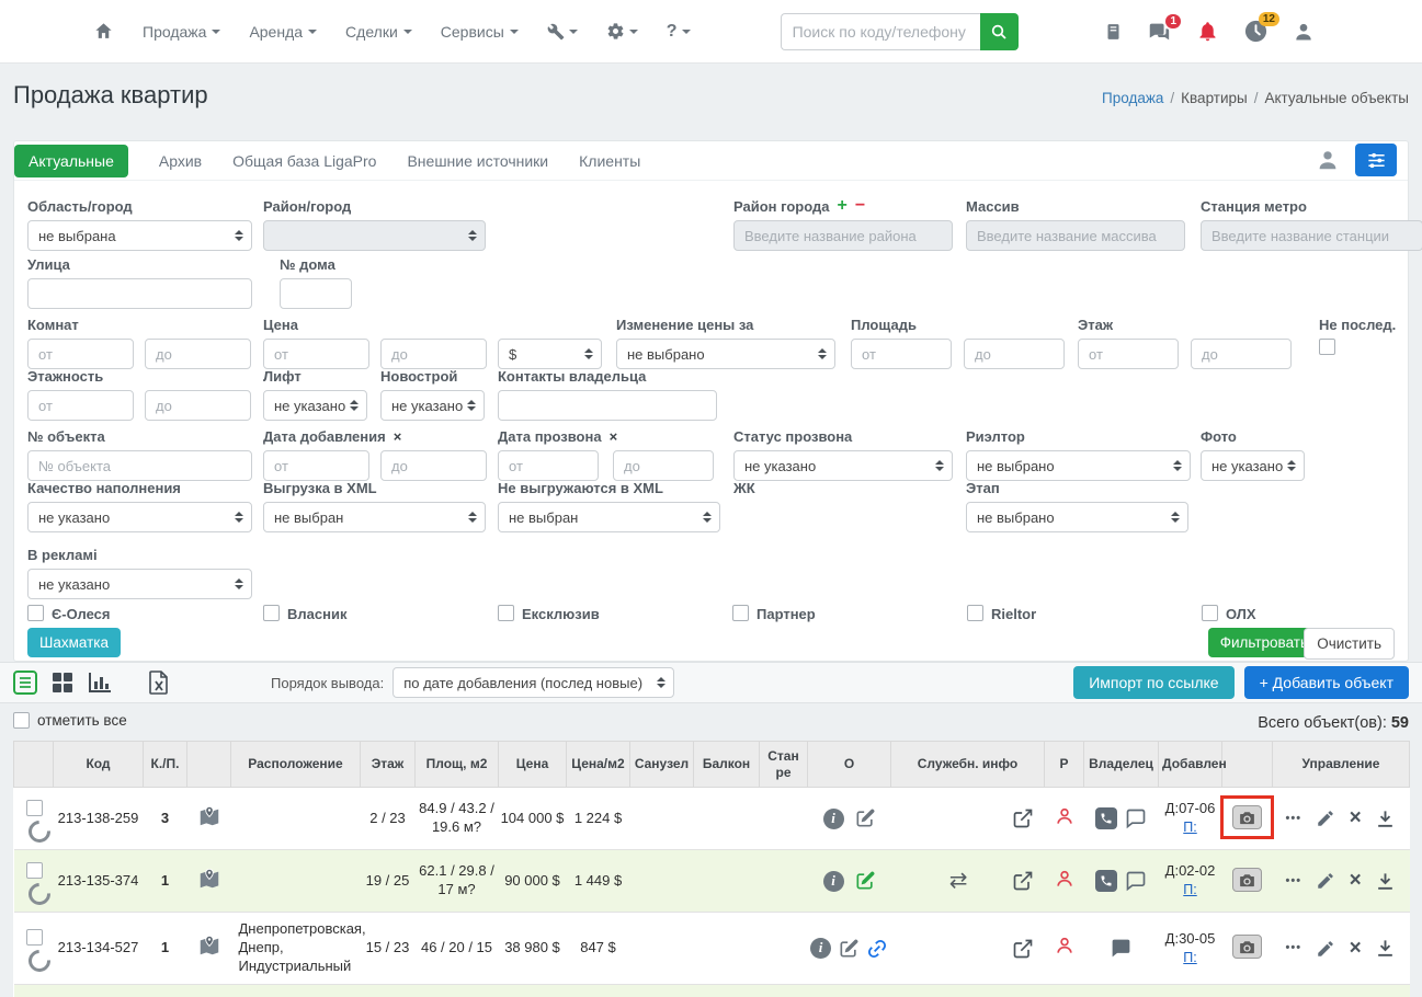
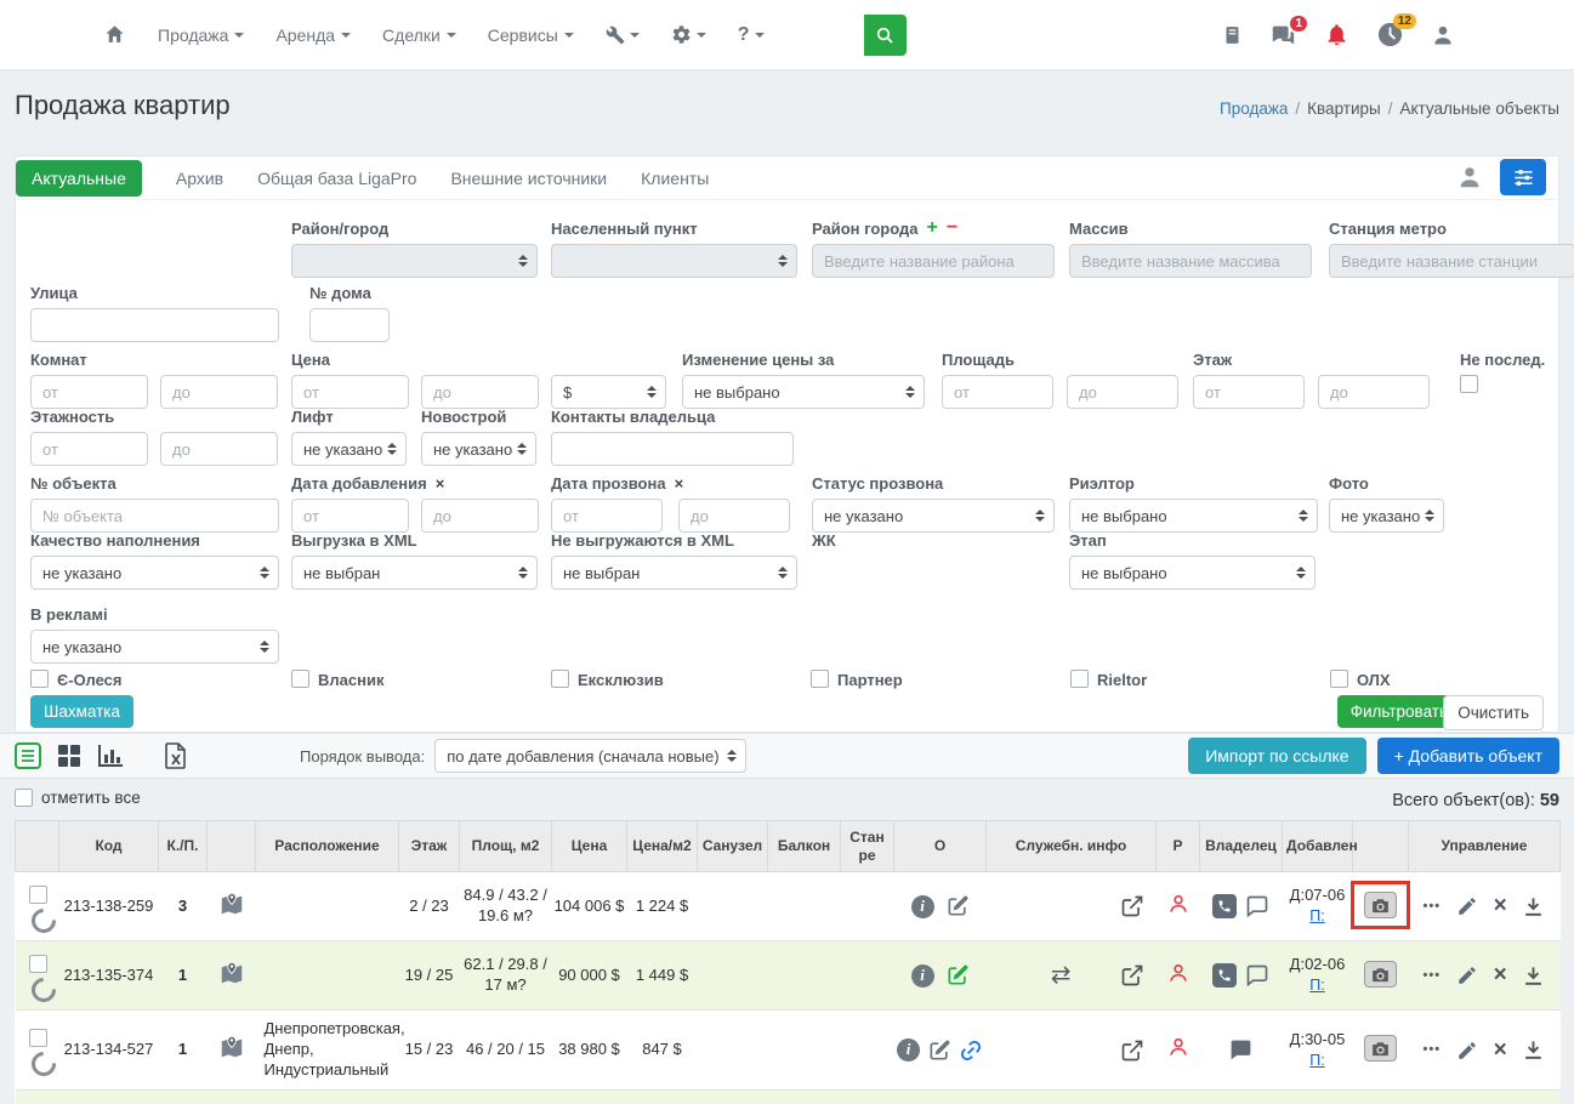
  Продажа
  Аренда
  Сделки
  Сервисы
  ?
- Поиск по коду/телефону
  1
  12
  Продажа квартир
  Продажа
  /
  Квартиры
  /
  Актуальные объекты
  Актуальные
  Архив
  Общая база LigaPro
  Внешние источники
  Клиенты
- Область/город
- не выбрана
  Район/город
+ Населенный пункт
  Район города
  +
  −
  Введите название района
  Массив
  Введите название массива
  Станция метро
  Введите название станции
  Улица
  № дома
  Комнат
  от
  до
  Цена
  от
  до
  $
  Изменение цены за
  не выбрано
  Площадь
  от
  до
  Этаж
  от
  до
  Не послед.
  Этажность
  от
  до
  Лифт
  не указано
  Новострой
  не указано
  Контакты владельца
  № объекта
  № объекта
  Дата добавления
  ×
  от
  до
  Дата прозвона
  ×
  от
  до
  Статус прозвона
  не указано
  Риэлтор
  не выбрано
  Фото
  не указано
  Качество наполнения
  не указано
  Выгрузка в XML
  не выбран
  Не выгружаются в XML
  не выбран
  ЖК
  Этап
  не выбрано
  В рекламі
  не указано
  Є-Олеся
  Власник
  Ексклюзив
  Партнер
  Rieltor
  ОЛХ
  Шахматка
  Фильтроват
  Очистить
  Порядок вывода:
- по дате добавления (послед новые)
+ по дате добавления (сначала новые)
  Импорт по ссылке
  + Добавить объект
  отметить все
  Всего объект(ов): 59
  	Код	К./П.		Расположение	Этаж	Площ, м2	Цена	Цена/м2	Санузел	Балкон	Стан ре	О	Служебн. инфо	Р	Владелец	Добавлен		Управление
- 	213-138-259	3			2 / 23	84.9 / 43.2 / 19.6 м?	104 000 $	1 224 $				i				Д:07-06 П:		••• ×
+ 	213-138-259	3			2 / 23	84.9 / 43.2 / 19.6 м?	104 006 $	1 224 $				i				Д:07-06 П:		••• ×
- 	213-135-374	1			19 / 25	62.1 / 29.8 / 17 м?	90 000 $	1 449 $				i	⇄			Д:02-02 П:		••• ×
+ 	213-135-374	1			19 / 25	62.1 / 29.8 / 17 м?	90 000 $	1 449 $				i	⇄			Д:02-06 П:		••• ×
  	213-134-527	1		Днепропетровская, Днепр, Индустриальный	15 / 23	46 / 20 / 15	38 980 $	847 $				i				Д:30-05 П:		••• ×
